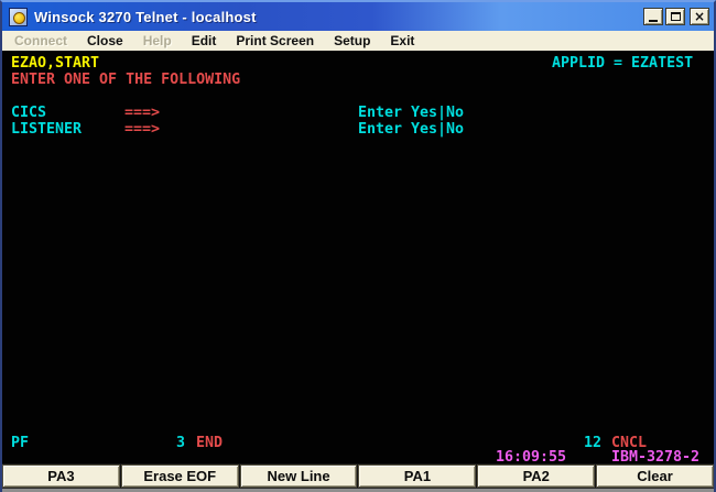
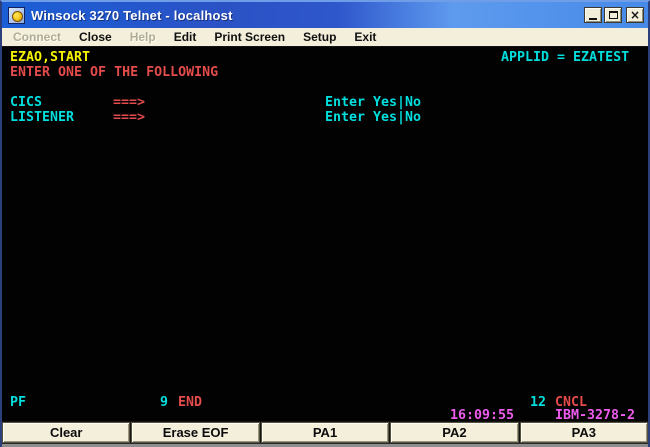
  Winsock 3270 Telnet - localhost
  ×
  Connect
  Close
  Help
  Edit
  Print Screen
  Setup
  Exit
  EZAO,START
  APPLID = EZATEST
  ENTER ONE OF THE FOLLOWING
  CICS
  ===>
  Enter Yes|No
  LISTENER
  ===>
  Enter Yes|No
  PF
- 3
+ 9
  END
  12
  CNCL
  16:09:55
  IBM-3278-2
- PA3
+ Clear
  Erase EOF
- New Line
  PA1
  PA2
- Clear
+ PA3
